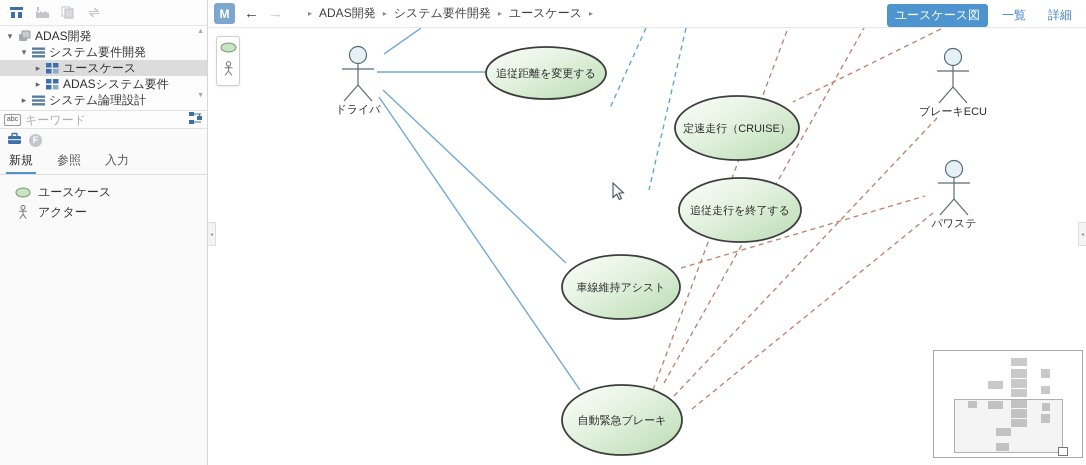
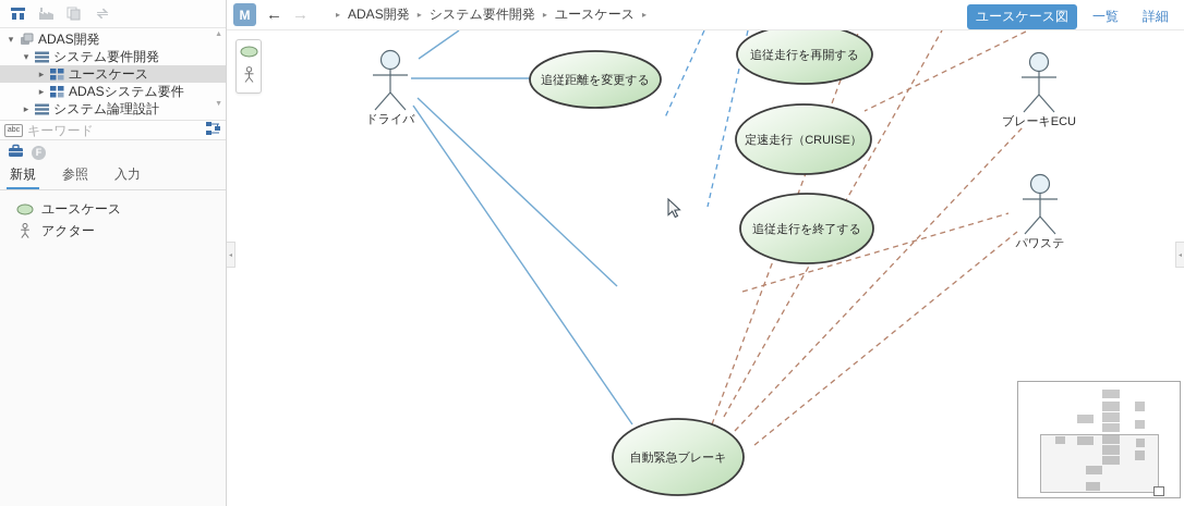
  ▾
  ADAS開発
  ▾
  システム要件開発
  ▸
  ユースケース
  ▸
  ADASシステム要件
  ▸
  システム論理設計
  キーワード
  F
  新規
  参照
  入力
  ユースケース
  アクター
  M
  ←
  →
  ▸
  ADAS開発
  ▸
  システム要件開発
  ▸
  ユースケース
  ▸
  ユースケース図
  一覧
  詳細
  追従距離を変更する
+ 追従走行を再開する
  定速走行（CRUISE）
  追従走行を終了する
- 車線維持アシスト
  自動緊急ブレーキ
  ドライバ
  ブレーキECU
  パワステ
